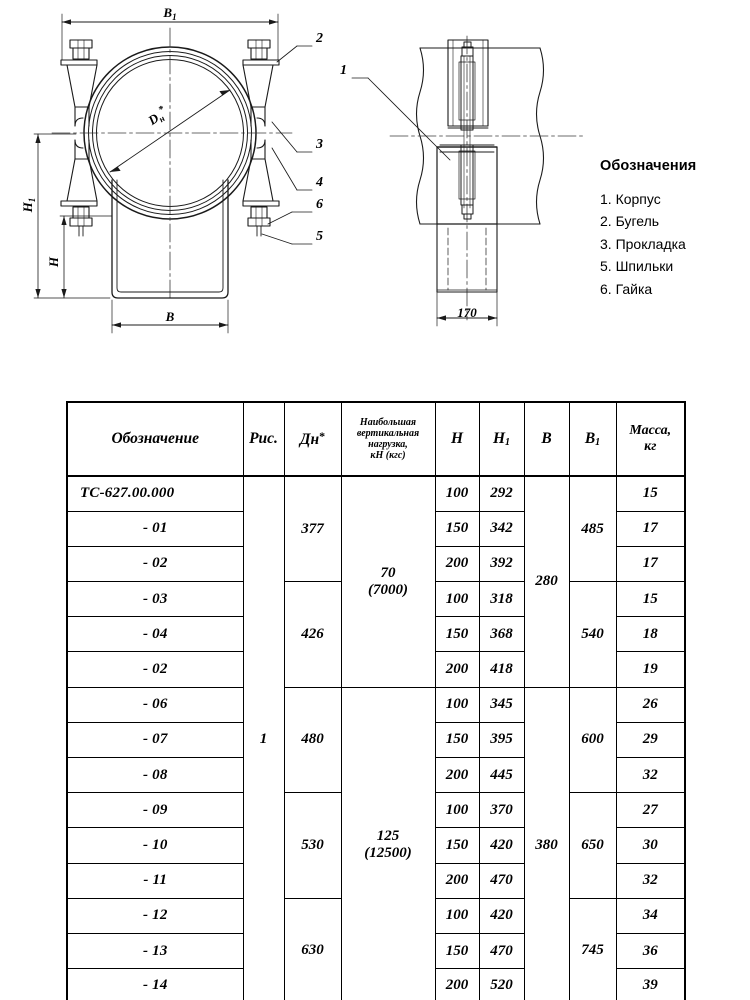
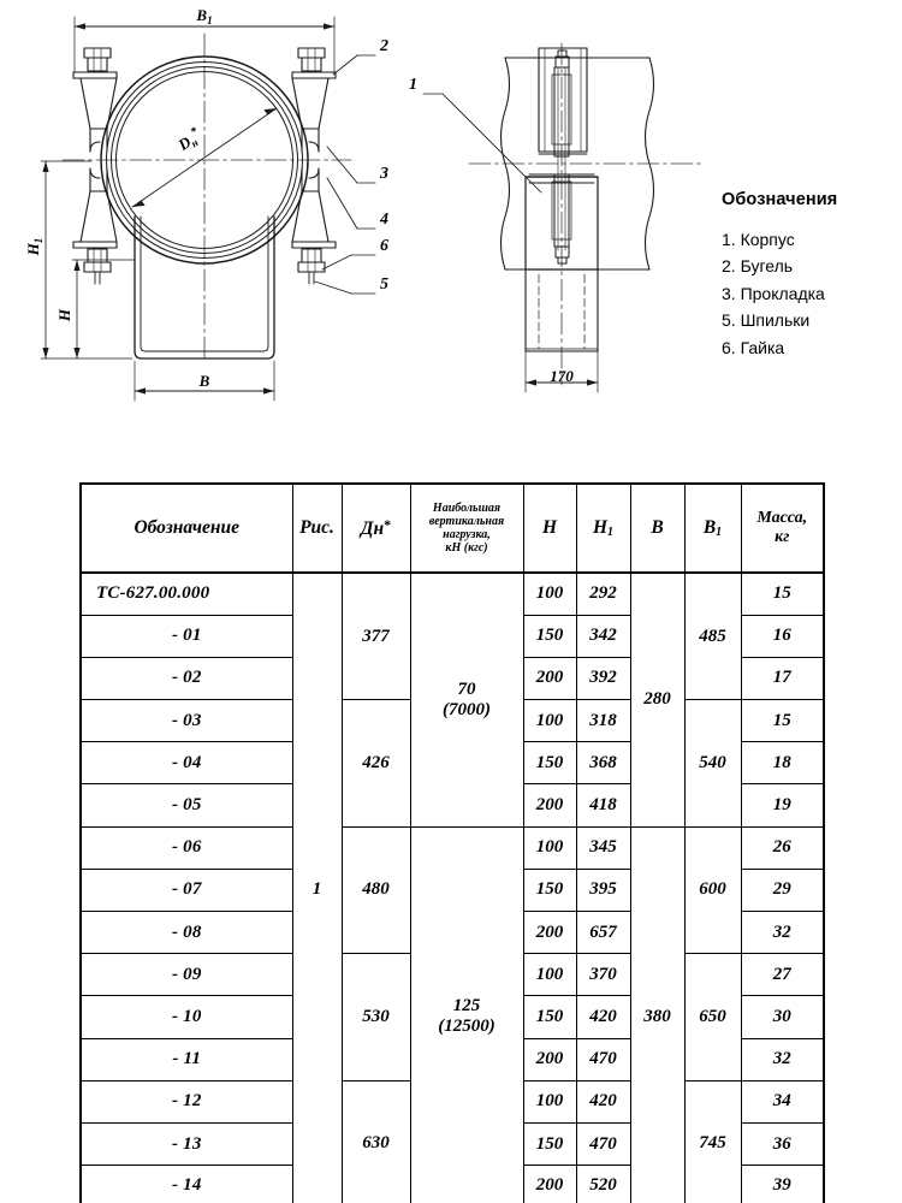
  B1
  B
  170
  2
  3
  4
  6
  5
  1
  Обозначения
  1. Корпус
  2. Бугель
  3. Прокладка
  5. Шпильки
  6. Гайка
  Обозначение	Рис.	Дн*	Наибольшая вертикальная нагрузка, кН (кгс)	H	H1	B	B1	Масса, кг
  ТС-627.00.000	1	377	70(7000)	100	292	280	485	15
- - 01	150	342	17
+ - 01	150	342	16
  - 02	200	392	17
  - 03	426	100	318	540	15
  - 04	150	368	18
- - 02	200	418	19
+ - 05	200	418	19
  - 06	480	125(12500)	100	345	380	600	26
  - 07	150	395	29
- - 08	200	445	32
+ - 08	200	657	32
  - 09	530	100	370	650	27
  - 10	150	420	30
  - 11	200	470	32
  - 12	630	100	420	745	34
  - 13	150	470	36
  - 14	200	520	39
